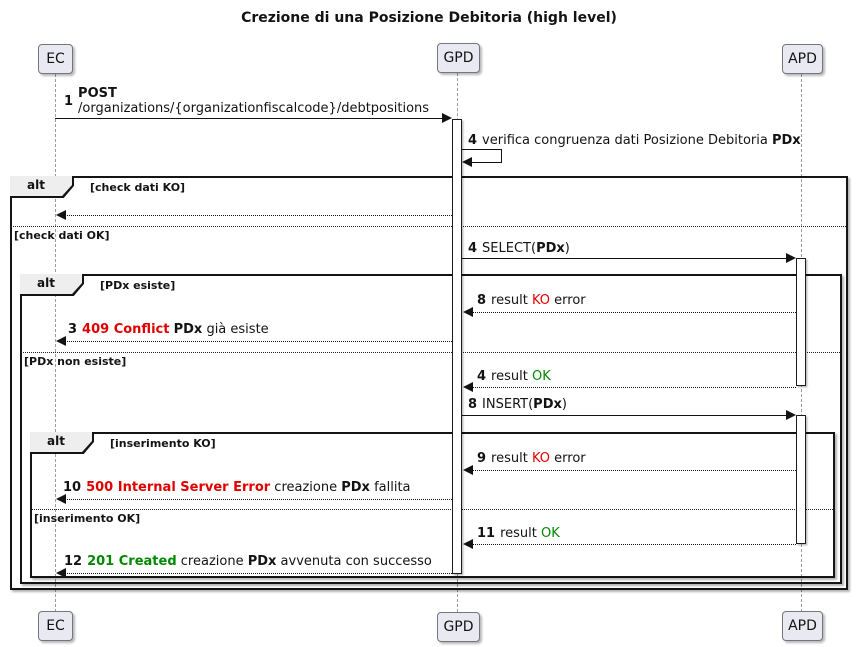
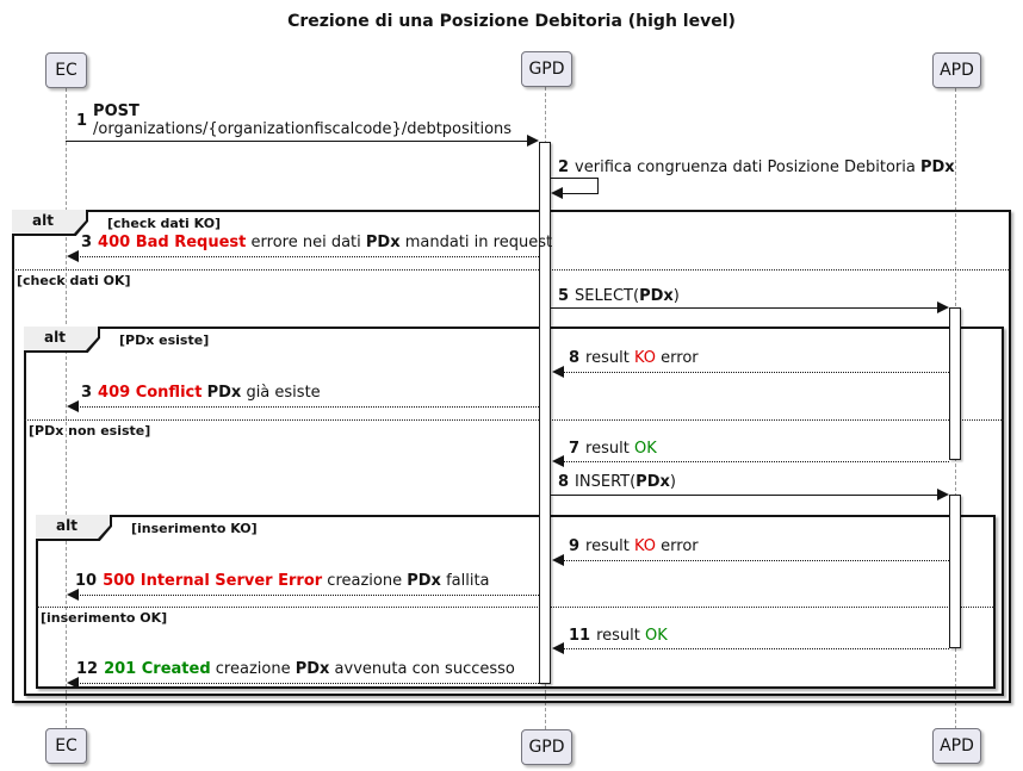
  Crezione di una Posizione Debitoria (high level)
  alt
  [check dati KO]
  [check dati OK]
  alt
  [PDx esiste]
  [PDx non esiste]
  alt
  [inserimento KO]
  [inserimento OK]
  1POST
  /organizations/{organizationfiscalcode}/debtpositions
- 4 verifica congruenza dati Posizione Debitoria PDx
+ 2 verifica congruenza dati Posizione Debitoria PDx
+ 3 400 Bad Request errore nei dati PDx mandati in request
- 4 SELECT(PDx)
+ 5 SELECT(PDx)
  8 result KO error
  3 409 Conflict PDx già esiste
- 4 result OK
+ 7 result OK
  8 INSERT(PDx)
  9 result KO error
  10 500 Internal Server Error creazione PDx fallita
  11 result OK
  12 201 Created creazione PDx avvenuta con successo
  EC
  GPD
  APD
  EC
  GPD
  APD
